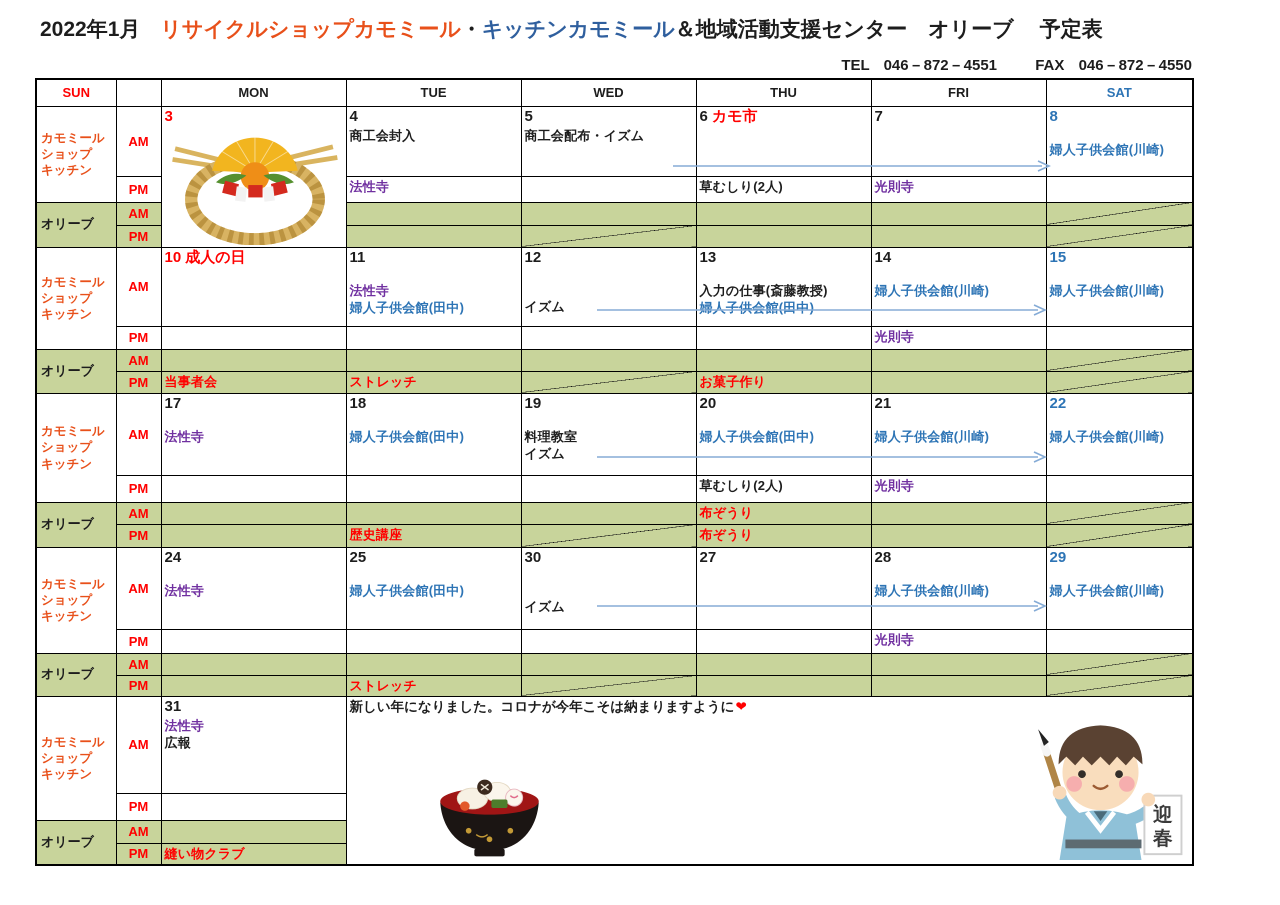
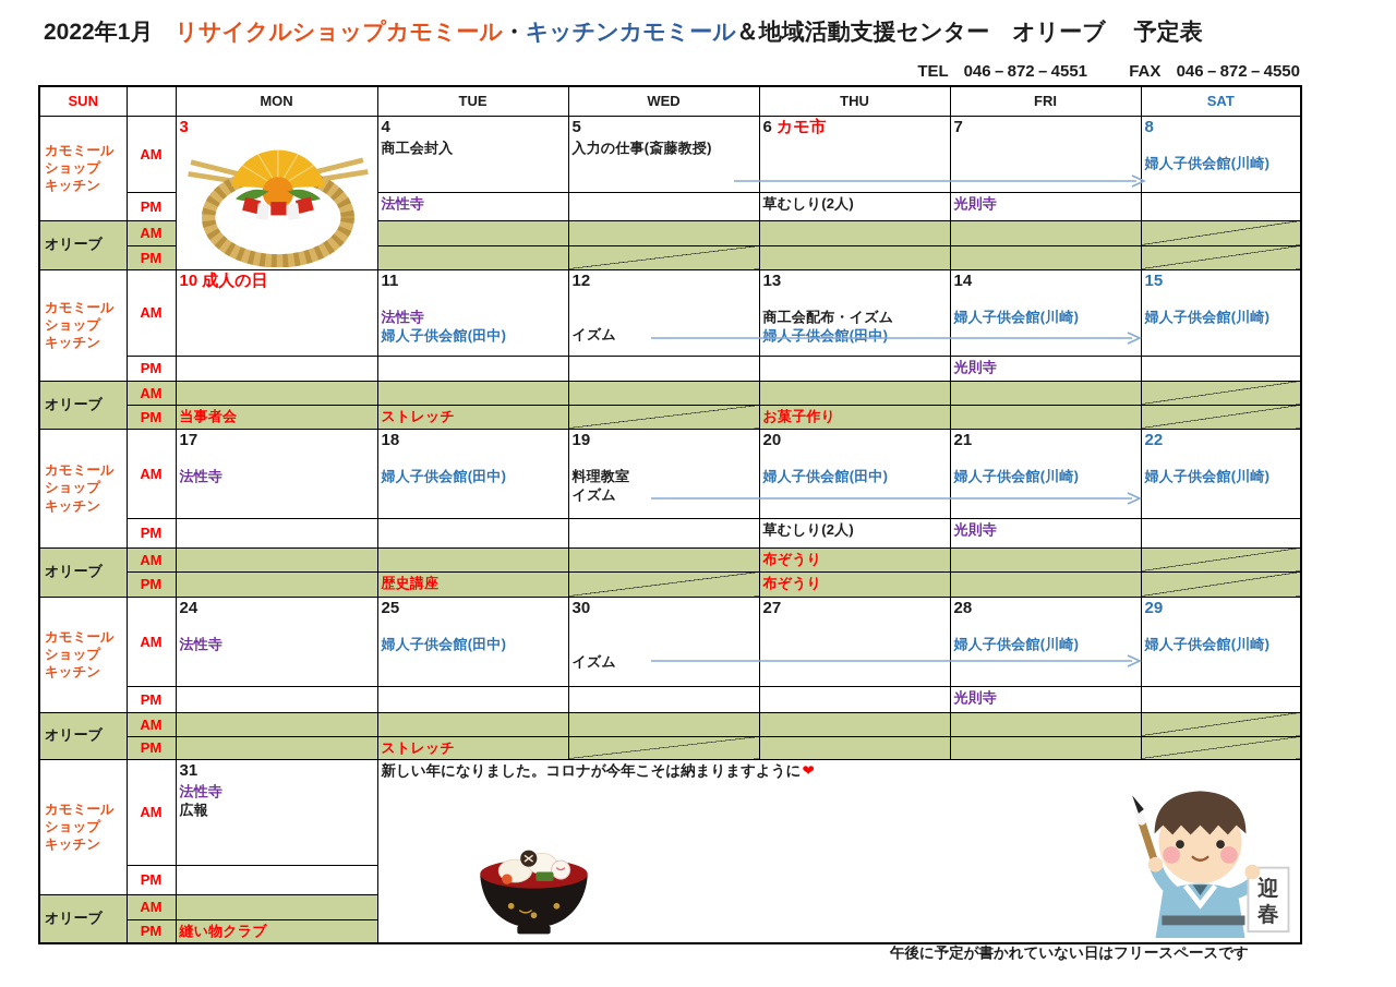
  2022年1月 リサイクルショップカモミール・キッチンカモミール＆地域活動支援センター オリーブ 予定表
  TEL 046－872－4551 FAX 046－872－4550
  SUN		MON	TUE	WED	THU	FRI	SAT
- カモミールショップキッチン	AM	3	4商工会封入	5商工会配布・イズム	6 カモ市	7	8婦人子供会館(川崎)
+ カモミールショップキッチン	AM	3	4商工会封入	5入力の仕事(斎藤教授)	6 カモ市	7	8婦人子供会館(川崎)
  PM	法性寺		草むしり(2人)	光則寺
  オリーブ	AM
  PM
- カモミールショップキッチン	AM	10 成人の日	11法性寺婦人子供会館(田中)	12イズム	13入力の仕事(斎藤教授)婦人子供会館(田中)	14婦人子供会館(川崎)	15婦人子供会館(川崎)
+ カモミールショップキッチン	AM	10 成人の日	11法性寺婦人子供会館(田中)	12イズム	13商工会配布・イズム婦人子供会館(田中)	14婦人子供会館(川崎)	15婦人子供会館(川崎)
  PM					光則寺
  オリーブ	AM
  PM	当事者会	ストレッチ		お菓子作り
  カモミールショップキッチン	AM	17法性寺	18婦人子供会館(田中)	19料理教室イズム	20婦人子供会館(田中)	21婦人子供会館(川崎)	22婦人子供会館(川崎)
  PM				草むしり(2人)	光則寺
  オリーブ	AM				布ぞうり
  PM		歴史講座		布ぞうり
  カモミールショップキッチン	AM	24法性寺	25婦人子供会館(田中)	30イズム	27	28婦人子供会館(川崎)	29婦人子供会館(川崎)
  PM					光則寺
  オリーブ	AM
  PM		ストレッチ
  カモミールショップキッチン	AM	31法性寺広報	新しい年になりました。コロナが今年こそは納まりますように❤ 迎 春
  PM
  オリーブ	AM
  PM	縫い物クラブ
+ 午後に予定が書かれていない日はフリースペースです
